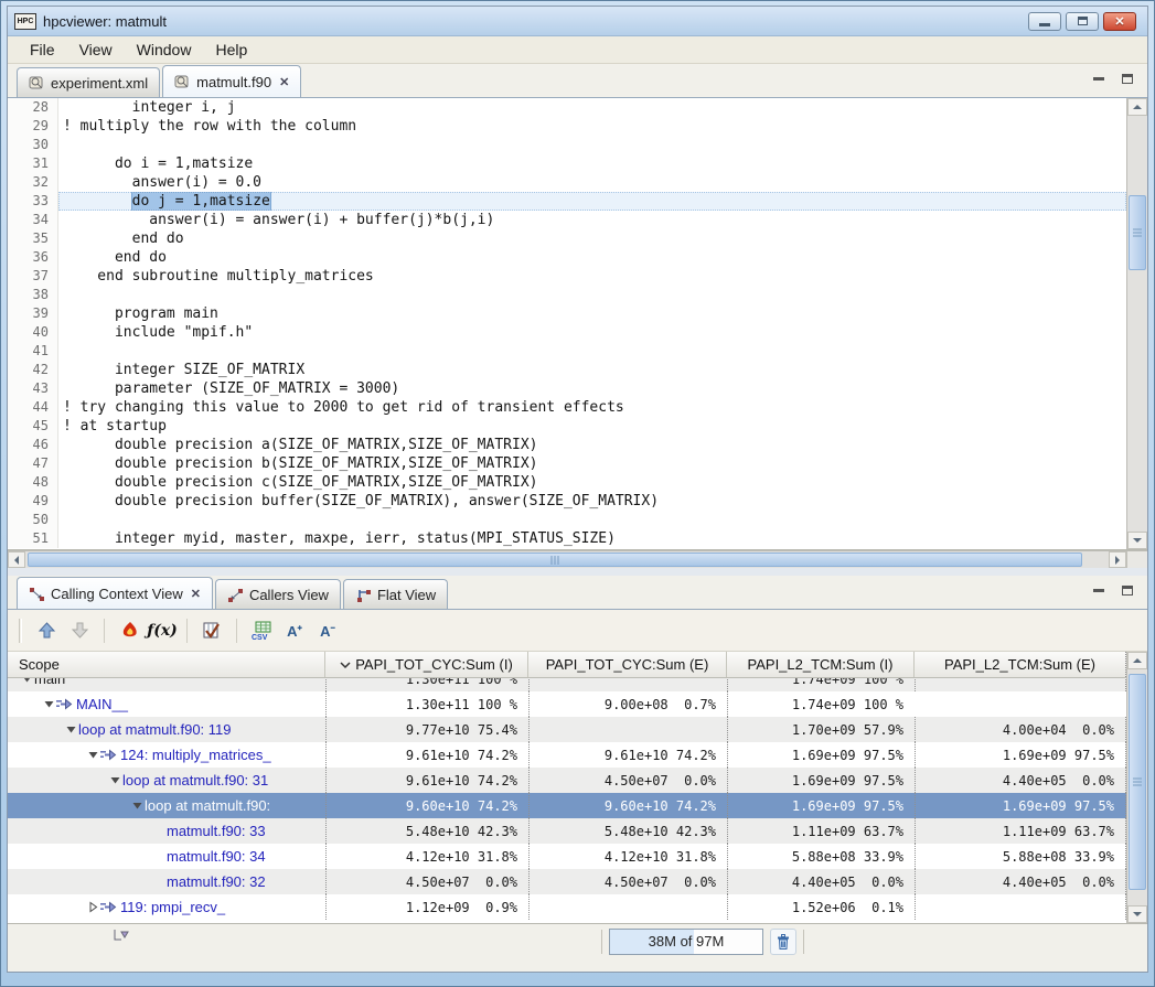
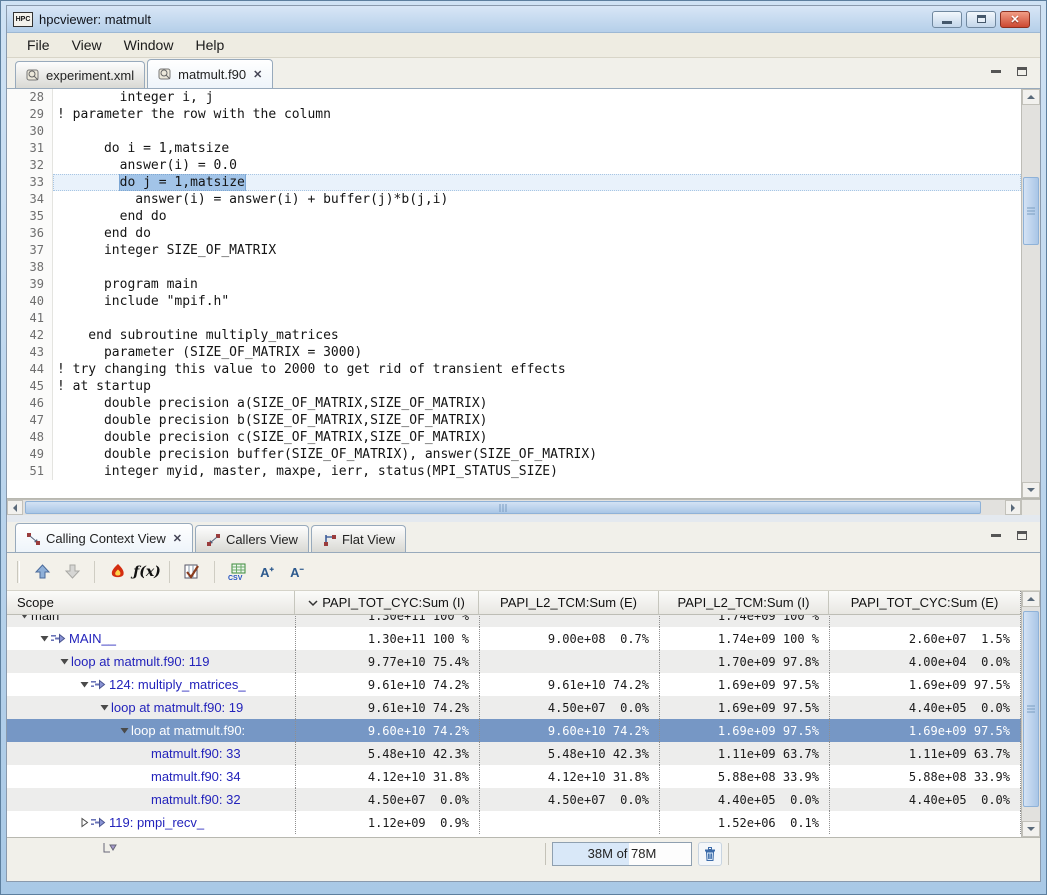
  hpcviewer: matmult
  ✕
  File
  View
  Window
  Help
  experiment.xml
  matmult.f90
  ✕
  28
  integer i, j
  29
- ! multiply the row with the column
+ ! parameter the row with the column
  30
  31
  do i = 1,matsize
  32
  answer(i) = 0.0
  33
  do j = 1,matsize
  34
  answer(i) = answer(i) + buffer(j)*b(j,i)
  35
  end do
  36
  end do
  37
- end subroutine multiply_matrices
+ integer SIZE_OF_MATRIX
  38
  39
  program main
  40
  include "mpif.h"
  41
  42
- integer SIZE_OF_MATRIX
+ end subroutine multiply_matrices
  43
  parameter (SIZE_OF_MATRIX = 3000)
  44
  ! try changing this value to 2000 to get rid of transient effects
  45
  ! at startup
  46
  double precision a(SIZE_OF_MATRIX,SIZE_OF_MATRIX)
  47
  double precision b(SIZE_OF_MATRIX,SIZE_OF_MATRIX)
  48
  double precision c(SIZE_OF_MATRIX,SIZE_OF_MATRIX)
  49
  double precision buffer(SIZE_OF_MATRIX), answer(SIZE_OF_MATRIX)
- 50
  51
  integer myid, master, maxpe, ierr, status(MPI_STATUS_SIZE)
  Calling Context View
  ✕
  Callers View
  Flat View
  ƒ(x)
  A⁺
  A⁻
  Scope
  PAPI_TOT_CYC:Sum (I)
- PAPI_TOT_CYC:Sum (E)
+ PAPI_L2_TCM:Sum (E)
  PAPI_L2_TCM:Sum (I)
- PAPI_L2_TCM:Sum (E)
+ PAPI_TOT_CYC:Sum (E)
  main
  1.30e+11 100 %
  1.74e+09 100 %
  MAIN__
  1.30e+11 100 %
  9.00e+08 0.7%
  1.74e+09 100 %
+ 2.60e+07 1.5%
  loop at matmult.f90: 119
  9.77e+10 75.4%
- 1.70e+09 57.9%
+ 1.70e+09 97.8%
  4.00e+04 0.0%
  124: multiply_matrices_
  9.61e+10 74.2%
  9.61e+10 74.2%
  1.69e+09 97.5%
  1.69e+09 97.5%
- loop at matmult.f90: 31
+ loop at matmult.f90: 19
  9.61e+10 74.2%
  4.50e+07 0.0%
  1.69e+09 97.5%
  4.40e+05 0.0%
  loop at matmult.f90:
  9.60e+10 74.2%
  9.60e+10 74.2%
  1.69e+09 97.5%
  1.69e+09 97.5%
  matmult.f90: 33
  5.48e+10 42.3%
  5.48e+10 42.3%
  1.11e+09 63.7%
  1.11e+09 63.7%
  matmult.f90: 34
  4.12e+10 31.8%
  4.12e+10 31.8%
  5.88e+08 33.9%
  5.88e+08 33.9%
  matmult.f90: 32
  4.50e+07 0.0%
  4.50e+07 0.0%
  4.40e+05 0.0%
  4.40e+05 0.0%
  119: pmpi_recv_
  1.12e+09 0.9%
  1.52e+06 0.1%
- 38M of 97M
+ 38M of 78M
